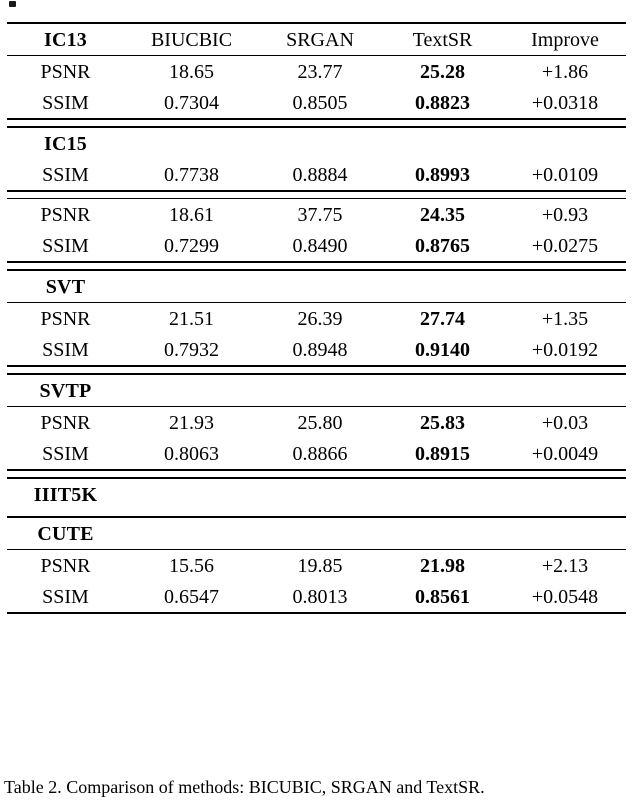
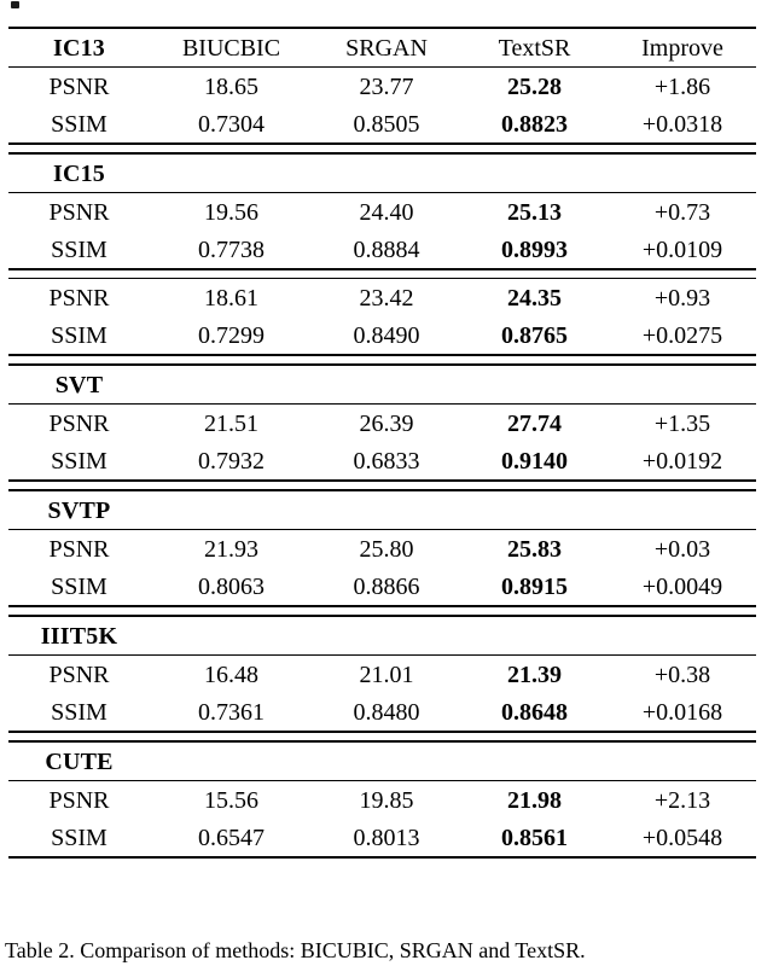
  IC13	BIUCBIC	SRGAN	TextSR	Improve
  PSNR	18.65	23.77	25.28	+1.86
  SSIM	0.7304	0.8505	0.8823	+0.0318
  IC15
+ PSNR	19.56	24.40	25.13	+0.73
  SSIM	0.7738	0.8884	0.8993	+0.0109
- PSNR	18.61	37.75	24.35	+0.93
+ PSNR	18.61	23.42	24.35	+0.93
  SSIM	0.7299	0.8490	0.8765	+0.0275
  SVT
  PSNR	21.51	26.39	27.74	+1.35
- SSIM	0.7932	0.8948	0.9140	+0.0192
+ SSIM	0.7932	0.6833	0.9140	+0.0192
  SVTP
  PSNR	21.93	25.80	25.83	+0.03
  SSIM	0.8063	0.8866	0.8915	+0.0049
  IIIT5K
+ PSNR	16.48	21.01	21.39	+0.38
+ SSIM	0.7361	0.8480	0.8648	+0.0168
  CUTE
  PSNR	15.56	19.85	21.98	+2.13
  SSIM	0.6547	0.8013	0.8561	+0.0548
  Table 2. Comparison of methods: BICUBIC, SRGAN and TextSR.
